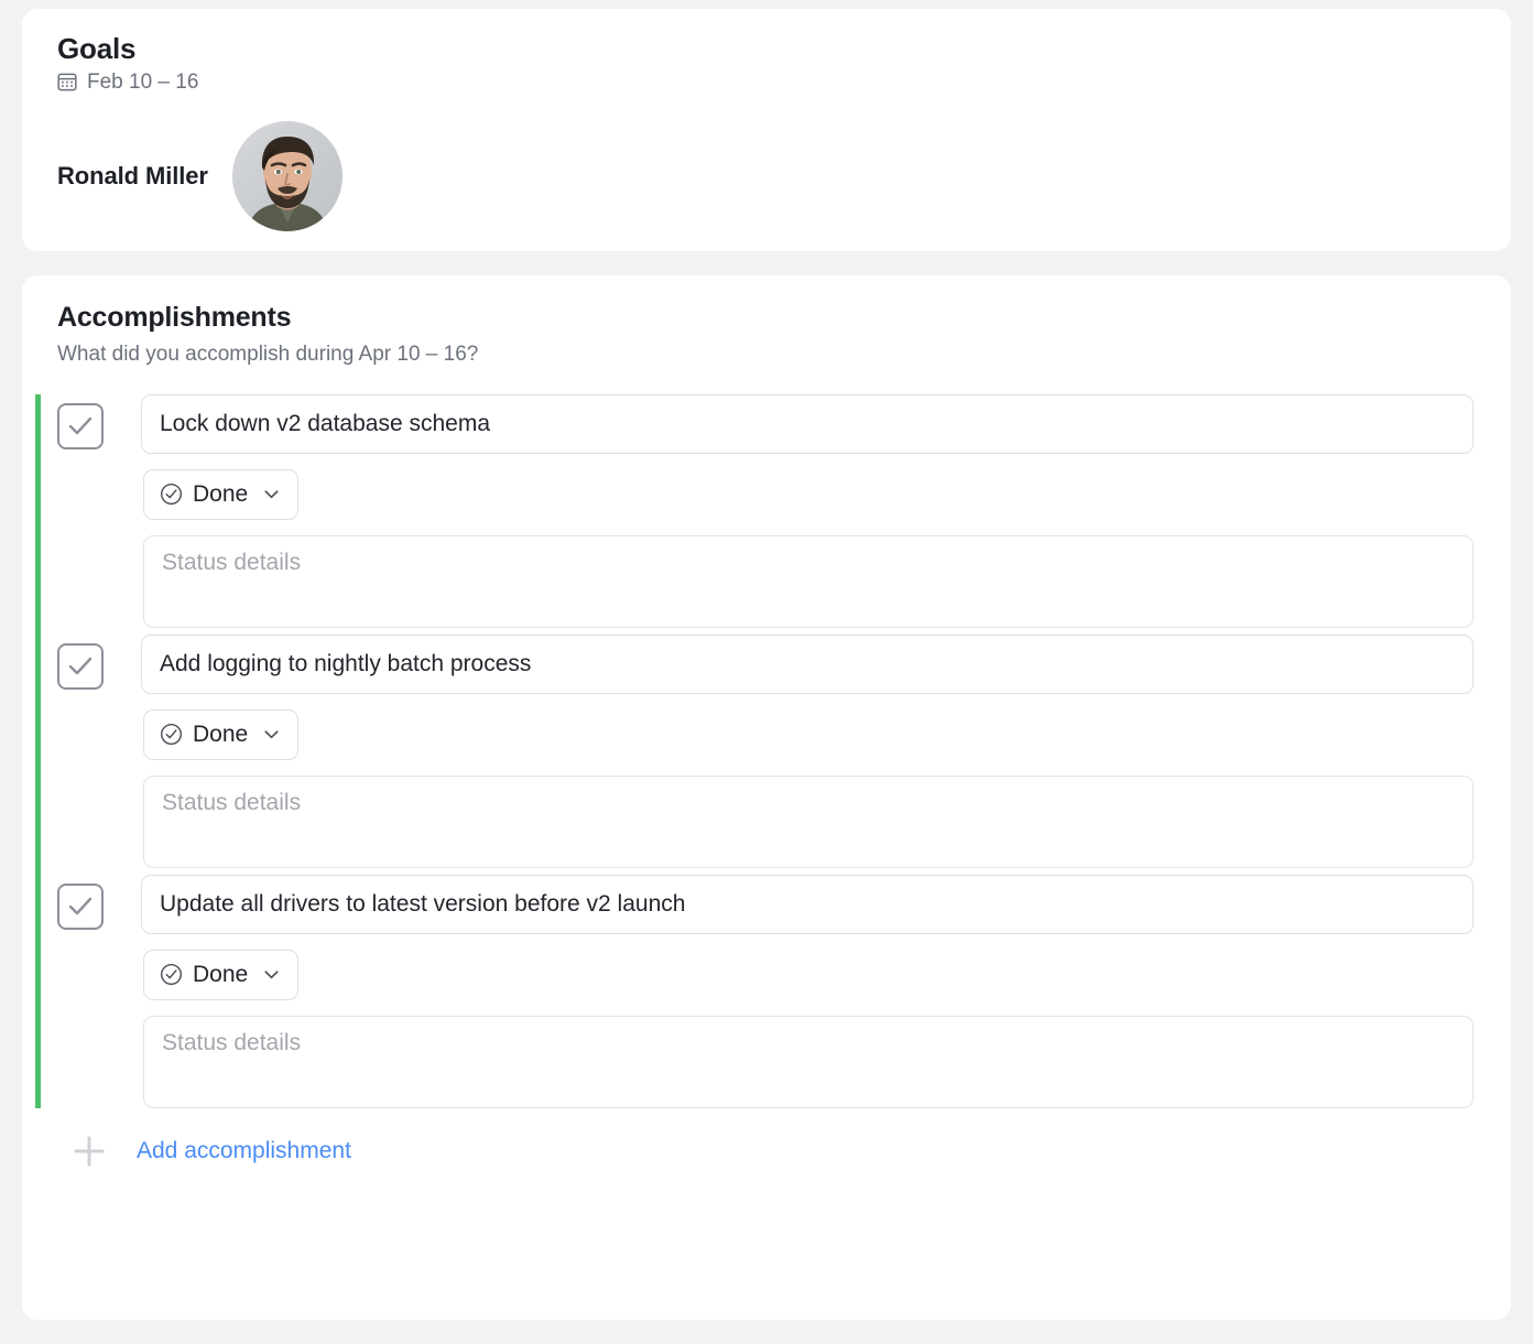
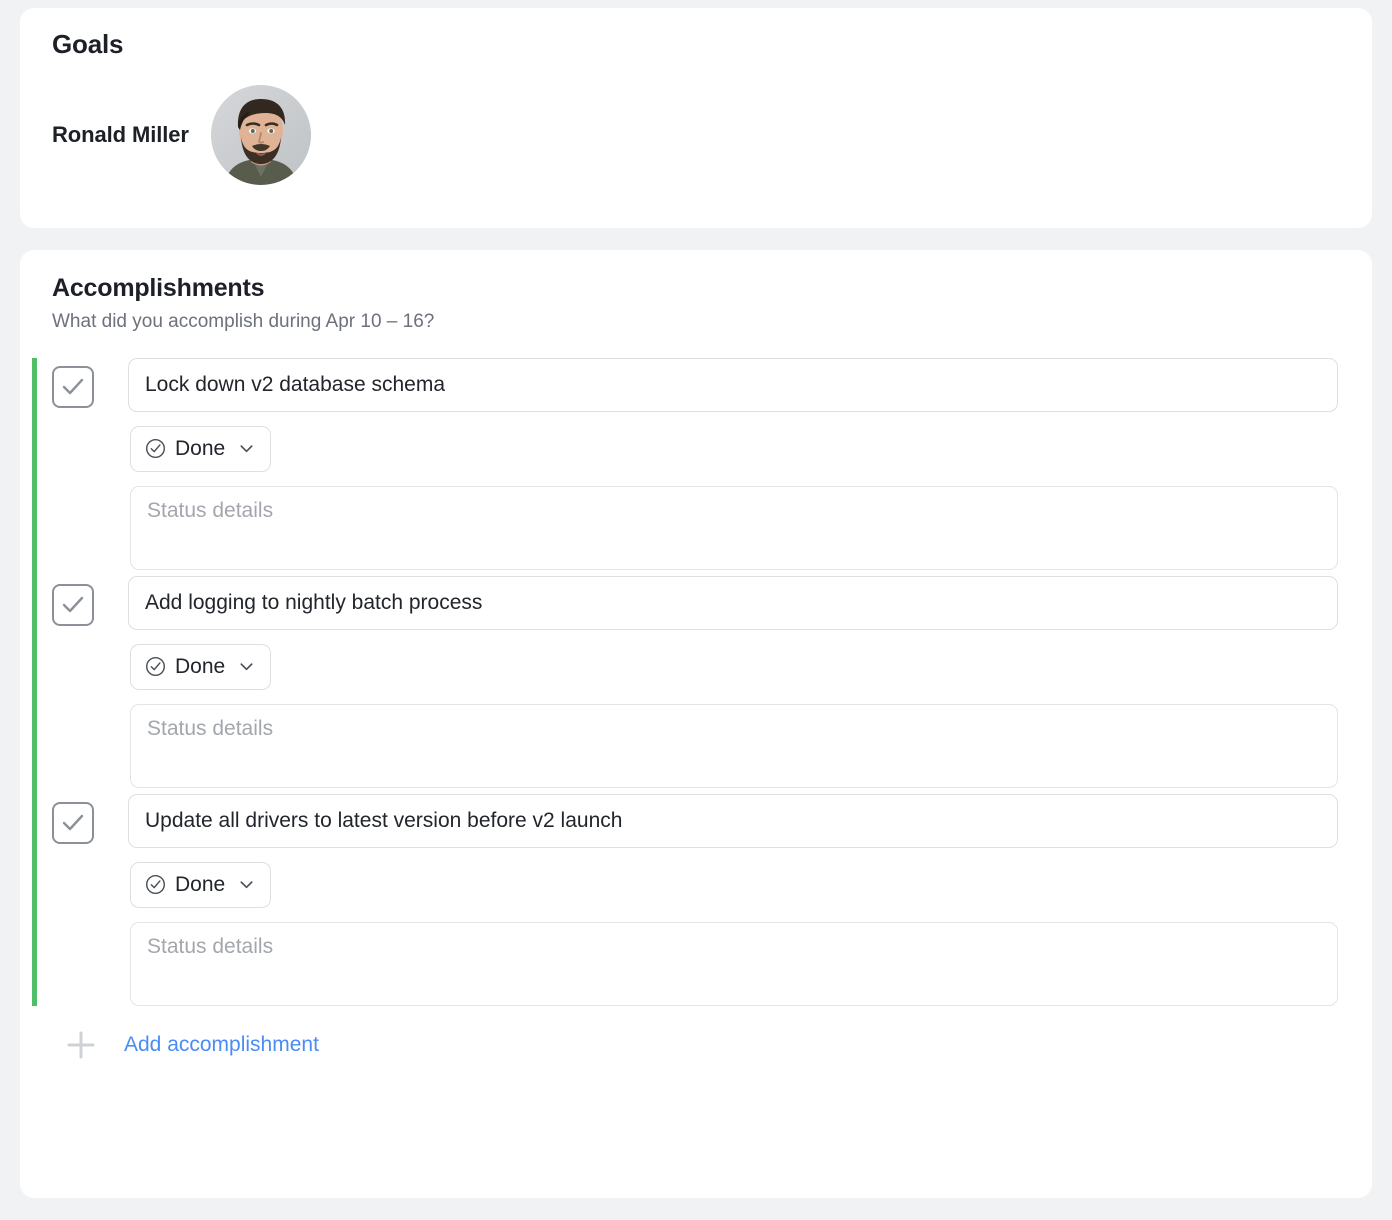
  Goals
- Feb 10 – 16
  Ronald Miller
  Accomplishments
  What did you accomplish during Apr 10 – 16?
  Lock down v2 database schema
  Done
  Status details
  Add logging to nightly batch process
  Done
  Status details
  Update all drivers to latest version before v2 launch
  Done
  Status details
  Add accomplishment
